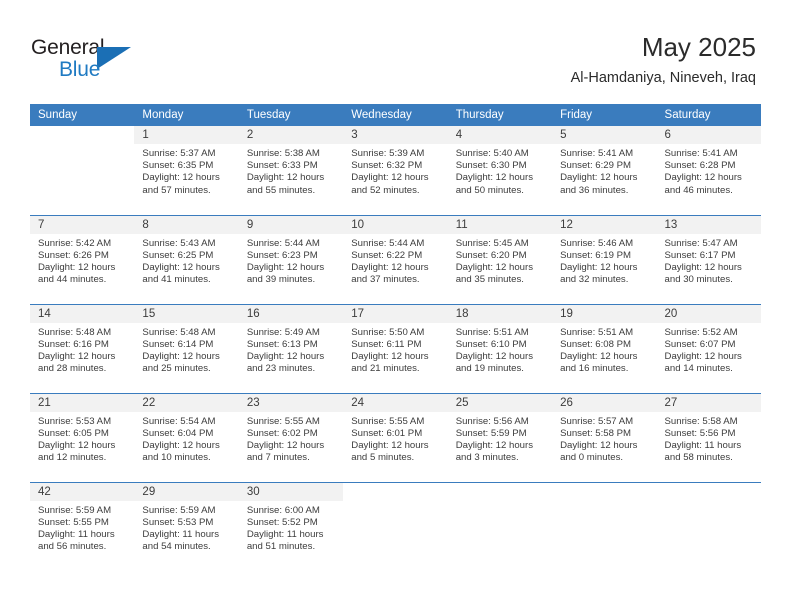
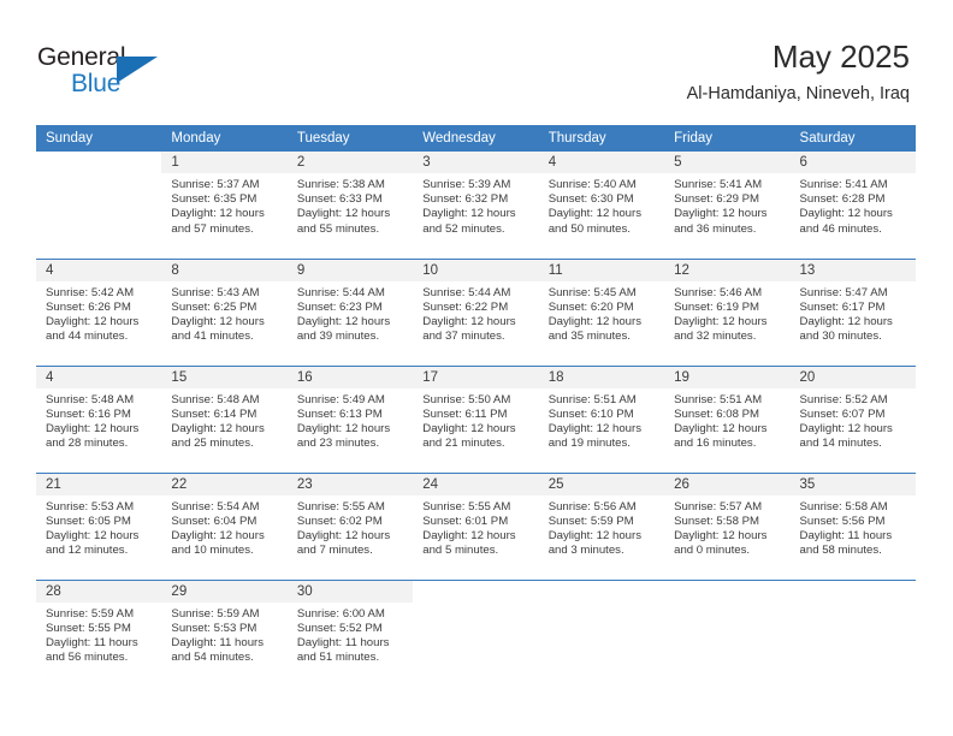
  General
  Blue
  May 2025
  Al-Hamdaniya, Nineveh, Iraq
  Sunday	Monday	Tuesday	Wednesday	Thursday	Friday	Saturday
  	1Sunrise: 5:37 AMSunset: 6:35 PMDaylight: 12 hoursand 57 minutes.	2Sunrise: 5:38 AMSunset: 6:33 PMDaylight: 12 hoursand 55 minutes.	3Sunrise: 5:39 AMSunset: 6:32 PMDaylight: 12 hoursand 52 minutes.	4Sunrise: 5:40 AMSunset: 6:30 PMDaylight: 12 hoursand 50 minutes.	5Sunrise: 5:41 AMSunset: 6:29 PMDaylight: 12 hoursand 36 minutes.	6Sunrise: 5:41 AMSunset: 6:28 PMDaylight: 12 hoursand 46 minutes.
- 7Sunrise: 5:42 AMSunset: 6:26 PMDaylight: 12 hoursand 44 minutes.	8Sunrise: 5:43 AMSunset: 6:25 PMDaylight: 12 hoursand 41 minutes.	9Sunrise: 5:44 AMSunset: 6:23 PMDaylight: 12 hoursand 39 minutes.	10Sunrise: 5:44 AMSunset: 6:22 PMDaylight: 12 hoursand 37 minutes.	11Sunrise: 5:45 AMSunset: 6:20 PMDaylight: 12 hoursand 35 minutes.	12Sunrise: 5:46 AMSunset: 6:19 PMDaylight: 12 hoursand 32 minutes.	13Sunrise: 5:47 AMSunset: 6:17 PMDaylight: 12 hoursand 30 minutes.
+ 4Sunrise: 5:42 AMSunset: 6:26 PMDaylight: 12 hoursand 44 minutes.	8Sunrise: 5:43 AMSunset: 6:25 PMDaylight: 12 hoursand 41 minutes.	9Sunrise: 5:44 AMSunset: 6:23 PMDaylight: 12 hoursand 39 minutes.	10Sunrise: 5:44 AMSunset: 6:22 PMDaylight: 12 hoursand 37 minutes.	11Sunrise: 5:45 AMSunset: 6:20 PMDaylight: 12 hoursand 35 minutes.	12Sunrise: 5:46 AMSunset: 6:19 PMDaylight: 12 hoursand 32 minutes.	13Sunrise: 5:47 AMSunset: 6:17 PMDaylight: 12 hoursand 30 minutes.
- 14Sunrise: 5:48 AMSunset: 6:16 PMDaylight: 12 hoursand 28 minutes.	15Sunrise: 5:48 AMSunset: 6:14 PMDaylight: 12 hoursand 25 minutes.	16Sunrise: 5:49 AMSunset: 6:13 PMDaylight: 12 hoursand 23 minutes.	17Sunrise: 5:50 AMSunset: 6:11 PMDaylight: 12 hoursand 21 minutes.	18Sunrise: 5:51 AMSunset: 6:10 PMDaylight: 12 hoursand 19 minutes.	19Sunrise: 5:51 AMSunset: 6:08 PMDaylight: 12 hoursand 16 minutes.	20Sunrise: 5:52 AMSunset: 6:07 PMDaylight: 12 hoursand 14 minutes.
+ 4Sunrise: 5:48 AMSunset: 6:16 PMDaylight: 12 hoursand 28 minutes.	15Sunrise: 5:48 AMSunset: 6:14 PMDaylight: 12 hoursand 25 minutes.	16Sunrise: 5:49 AMSunset: 6:13 PMDaylight: 12 hoursand 23 minutes.	17Sunrise: 5:50 AMSunset: 6:11 PMDaylight: 12 hoursand 21 minutes.	18Sunrise: 5:51 AMSunset: 6:10 PMDaylight: 12 hoursand 19 minutes.	19Sunrise: 5:51 AMSunset: 6:08 PMDaylight: 12 hoursand 16 minutes.	20Sunrise: 5:52 AMSunset: 6:07 PMDaylight: 12 hoursand 14 minutes.
- 21Sunrise: 5:53 AMSunset: 6:05 PMDaylight: 12 hoursand 12 minutes.	22Sunrise: 5:54 AMSunset: 6:04 PMDaylight: 12 hoursand 10 minutes.	23Sunrise: 5:55 AMSunset: 6:02 PMDaylight: 12 hoursand 7 minutes.	24Sunrise: 5:55 AMSunset: 6:01 PMDaylight: 12 hoursand 5 minutes.	25Sunrise: 5:56 AMSunset: 5:59 PMDaylight: 12 hoursand 3 minutes.	26Sunrise: 5:57 AMSunset: 5:58 PMDaylight: 12 hoursand 0 minutes.	27Sunrise: 5:58 AMSunset: 5:56 PMDaylight: 11 hoursand 58 minutes.
+ 21Sunrise: 5:53 AMSunset: 6:05 PMDaylight: 12 hoursand 12 minutes.	22Sunrise: 5:54 AMSunset: 6:04 PMDaylight: 12 hoursand 10 minutes.	23Sunrise: 5:55 AMSunset: 6:02 PMDaylight: 12 hoursand 7 minutes.	24Sunrise: 5:55 AMSunset: 6:01 PMDaylight: 12 hoursand 5 minutes.	25Sunrise: 5:56 AMSunset: 5:59 PMDaylight: 12 hoursand 3 minutes.	26Sunrise: 5:57 AMSunset: 5:58 PMDaylight: 12 hoursand 0 minutes.	35Sunrise: 5:58 AMSunset: 5:56 PMDaylight: 11 hoursand 58 minutes.
- 42Sunrise: 5:59 AMSunset: 5:55 PMDaylight: 11 hoursand 56 minutes.	29Sunrise: 5:59 AMSunset: 5:53 PMDaylight: 11 hoursand 54 minutes.	30Sunrise: 6:00 AMSunset: 5:52 PMDaylight: 11 hoursand 51 minutes.
+ 28Sunrise: 5:59 AMSunset: 5:55 PMDaylight: 11 hoursand 56 minutes.	29Sunrise: 5:59 AMSunset: 5:53 PMDaylight: 11 hoursand 54 minutes.	30Sunrise: 6:00 AMSunset: 5:52 PMDaylight: 11 hoursand 51 minutes.
